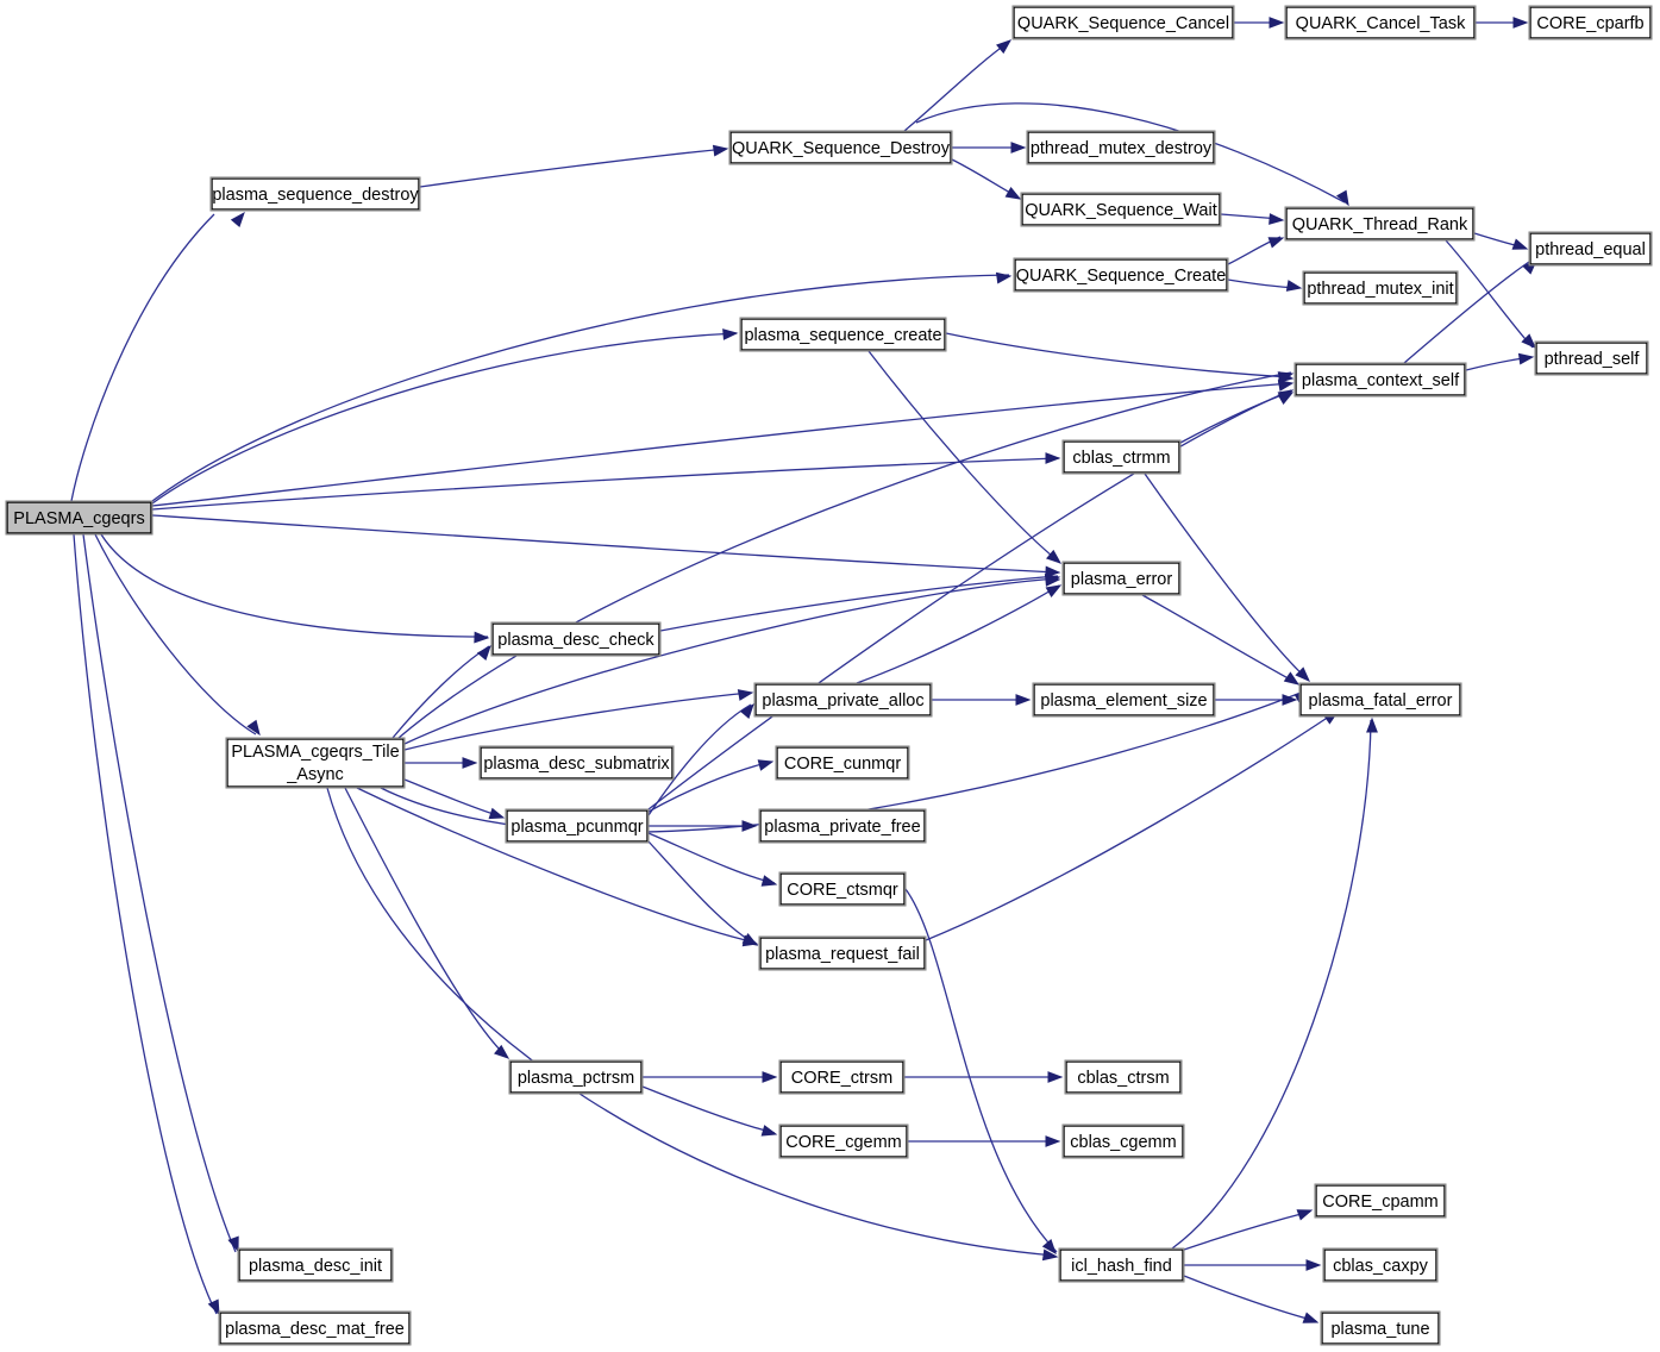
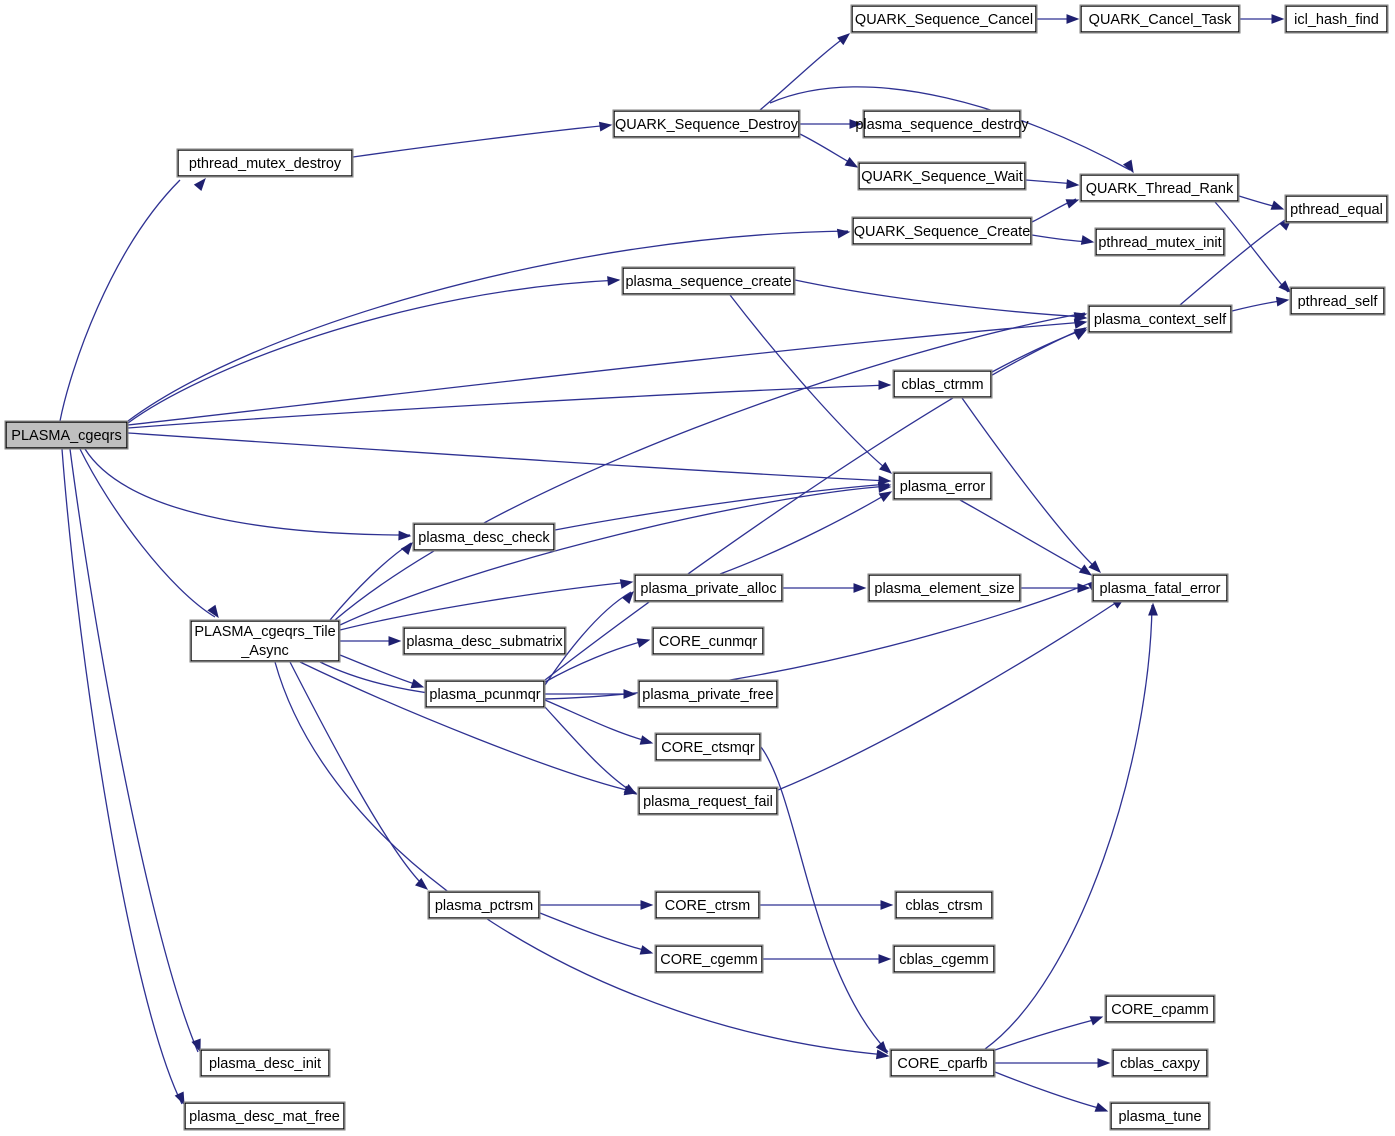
  PLASMA_cgeqrs
- plasma_sequence_destroy
+ pthread_mutex_destroy
  QUARK_Sequence_Destroy
  QUARK_Sequence_Cancel
  QUARK_Cancel_Task
- CORE_cparfb
+ icl_hash_find
- pthread_mutex_destroy
+ plasma_sequence_destroy
  QUARK_Sequence_Wait
  QUARK_Thread_Rank
  pthread_equal
  QUARK_Sequence_Create
  pthread_mutex_init
  plasma_sequence_create
  plasma_context_self
  pthread_self
  cblas_ctrmm
  plasma_error
  plasma_desc_check
  plasma_private_alloc
  plasma_element_size
  plasma_fatal_error
  PLASMA_cgeqrs_Tile _Async
  plasma_desc_submatrix
  CORE_cunmqr
  plasma_pcunmqr
  plasma_private_free
  CORE_ctsmqr
  plasma_request_fail
  plasma_pctrsm
  CORE_ctrsm
  cblas_ctrsm
  CORE_cgemm
  cblas_cgemm
  CORE_cpamm
- icl_hash_find
+ CORE_cparfb
  cblas_caxpy
  plasma_desc_init
  plasma_tune
  plasma_desc_mat_free
